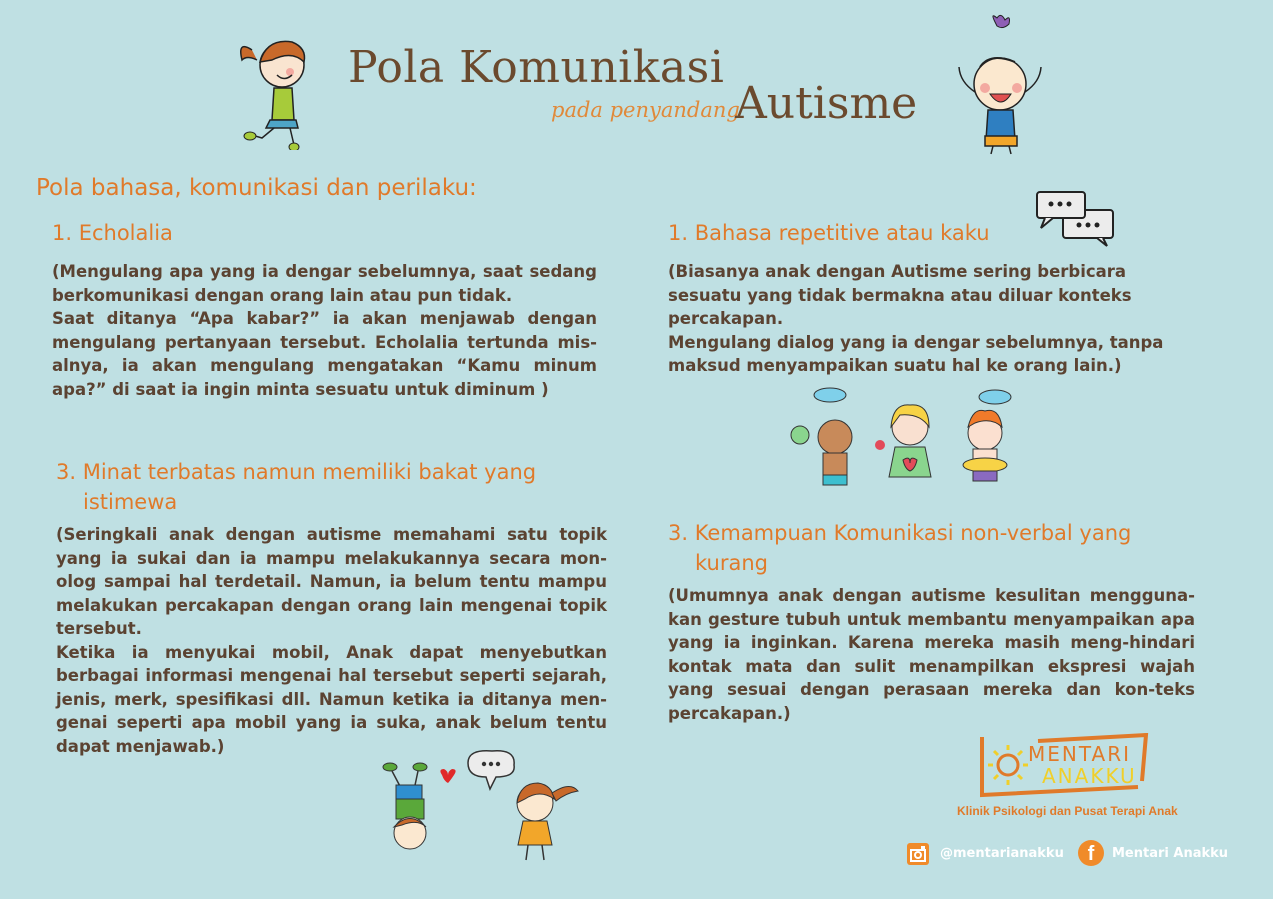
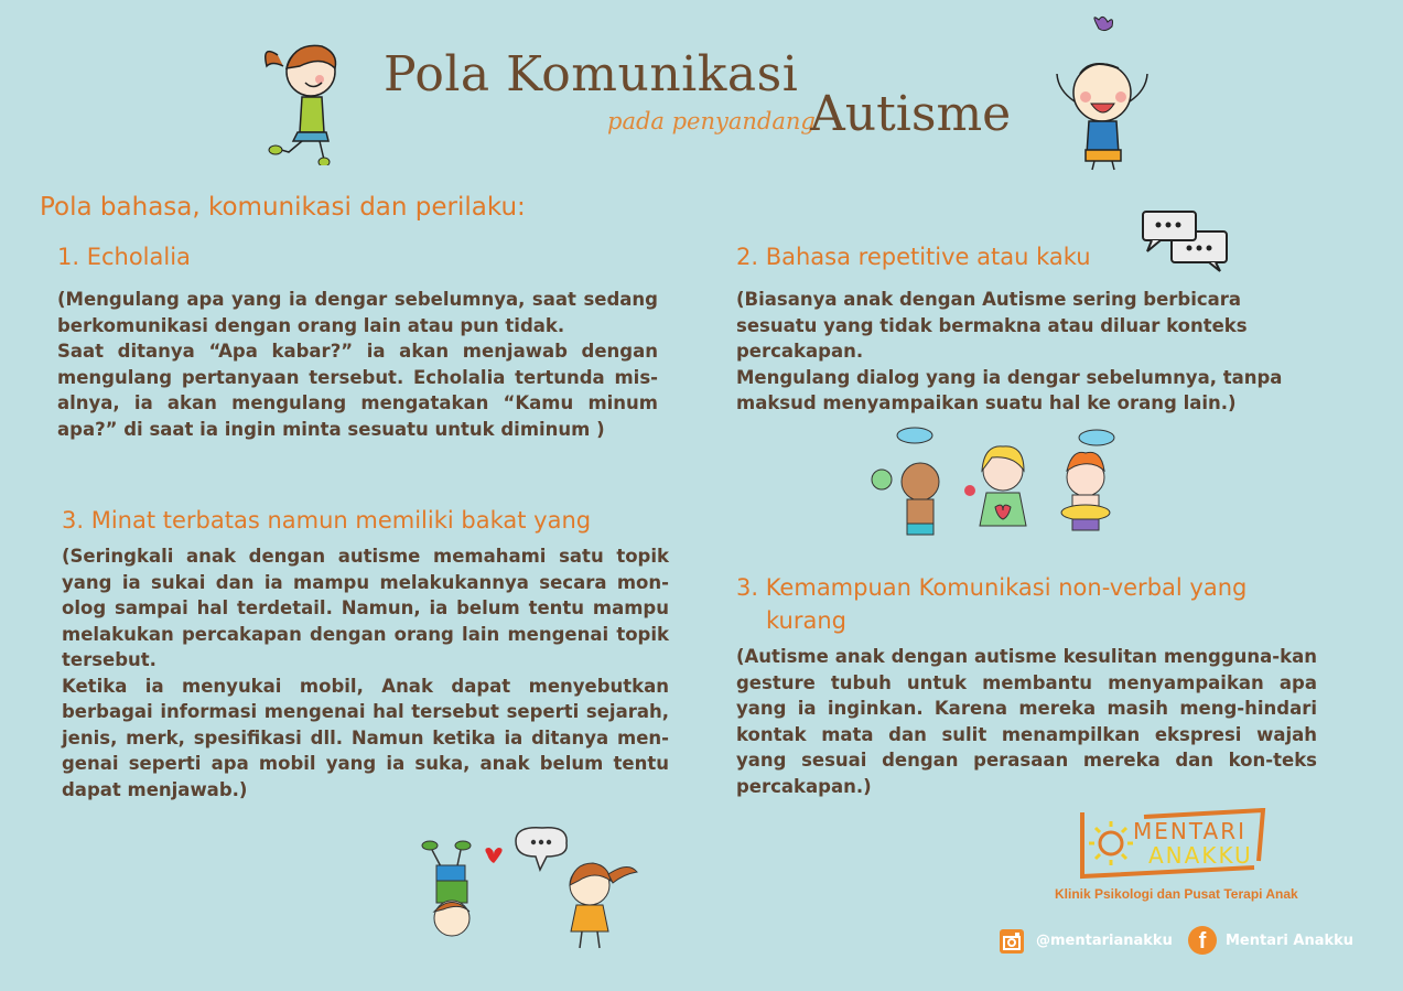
  Pola Komunikasi
  pada penyandang
  Autisme
  Pola bahasa, komunikasi dan perilaku:
  1. Echolalia
  (Mengulang apa yang ia dengar sebelumnya, saat sedang berkomunikasi dengan orang lain atau pun tidak.
  Saat ditanya “Apa kabar?” ia akan menjawab dengan mengulang pertanyaan tersebut. Echolalia tertunda mis-alnya, ia akan mengulang mengatakan “Kamu minum apa?” di saat ia ingin minta sesuatu untuk diminum )
- 1. Bahasa repetitive atau kaku
+ 2. Bahasa repetitive atau kaku
  (Biasanya anak dengan Autisme sering berbicara sesuatu yang tidak bermakna atau diluar konteks percakapan.
  Mengulang dialog yang ia dengar sebelumnya, tanpa maksud menyampaikan suatu hal ke orang lain.)
  3. Minat terbatas namun memiliki bakat yang
- istimewa
  (Seringkali anak dengan autisme memahami satu topik yang ia sukai dan ia mampu melakukannya secara mon-olog sampai hal terdetail. Namun, ia belum tentu mampu melakukan percakapan dengan orang lain mengenai topik tersebut.
  Ketika ia menyukai mobil, Anak dapat menyebutkan berbagai informasi mengenai hal tersebut seperti sejarah, jenis, merk, spesifikasi dll. Namun ketika ia ditanya men-genai seperti apa mobil yang ia suka, anak belum tentu dapat menjawab.)
  3. Kemampuan Komunikasi non-verbal yang
  kurang
- (Umumnya anak dengan autisme kesulitan mengguna-kan gesture tubuh untuk membantu menyampaikan apa yang ia inginkan. Karena mereka masih meng-hindari kontak mata dan sulit menampilkan ekspresi wajah yang sesuai dengan perasaan mereka dan kon-teks percakapan.)
+ (Autisme anak dengan autisme kesulitan mengguna-kan gesture tubuh untuk membantu menyampaikan apa yang ia inginkan. Karena mereka masih meng-hindari kontak mata dan sulit menampilkan ekspresi wajah yang sesuai dengan perasaan mereka dan kon-teks percakapan.)
  MENTARI
  ANAKKU
  Klinik Psikologi dan Pusat Terapi Anak
  @mentarianakku
  f
  Mentari Anakku
